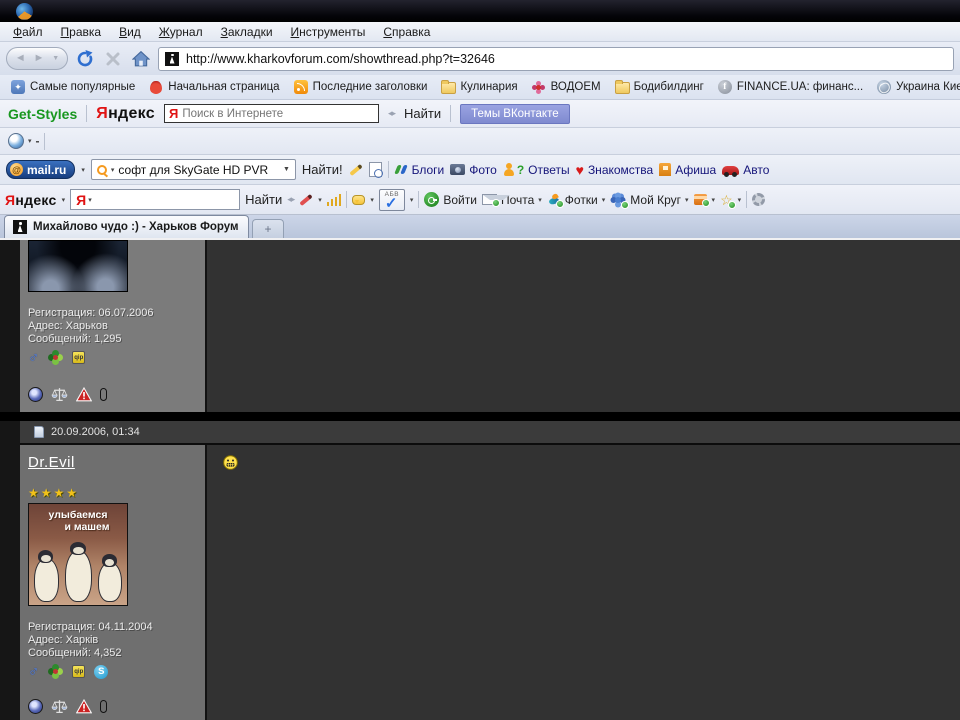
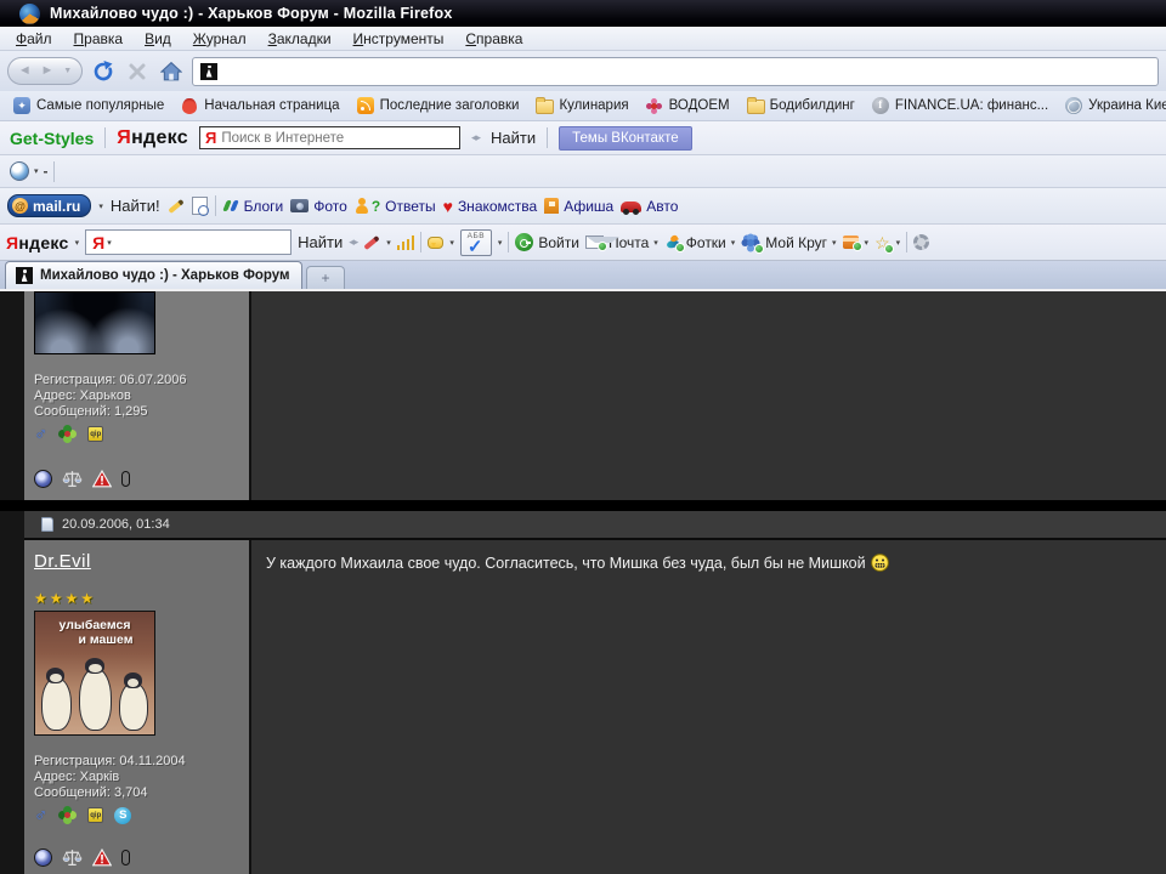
+ Михайлово чудо :) - Харьков Форум - Mozilla Firefox
  Файл
  Правка
  Вид
  Журнал
  Закладки
  Инструменты
  Справка
  ◄
  ►
- http://www.kharkovforum.com/showthread.php?t=32646
  ✦
  Самые популярные
  Начальная страница
  Последние заголовки
  Кулинария
  ВОДОЕМ
  Бодибилдинг
  f
  FINANCE.UA: финанс...
  Украина Кие
  Get-Styles
  Яндекс
  Я
  Поиск в Интернете
  ◂▸
  Найти
  Темы ВКонтакте
  -
  @
  mail.ru
- софт для SkyGate HD PVR
  Найти!
  Блоги
  Фото
  ?
  Ответы
  ♥
  Знакомства
  Афиша
  Авто
  Яндекс
  Я
  Найти
  ◂▸
  ✓
  Войти
  очта
  Фотки
  Мой Круг
  ☆
  Михайлово чудо :) - Харьков Форум
  +
  Регистрация: 06.07.2006
  Адрес: Харьков
  Сообщений: 1,295
  ♂
  20.09.2006, 01:34
  Dr.Evil
  ★★★★
  улыбаемся
  и машем
  Регистрация: 04.11.2004
  Адрес: Харкiв
- Сообщений: 4,352
+ Сообщений: 3,704
  ♂
  S
+ У каждого Михаила свое чудо. Согласитесь, что Мишка без чуда, был бы не Мишкой
